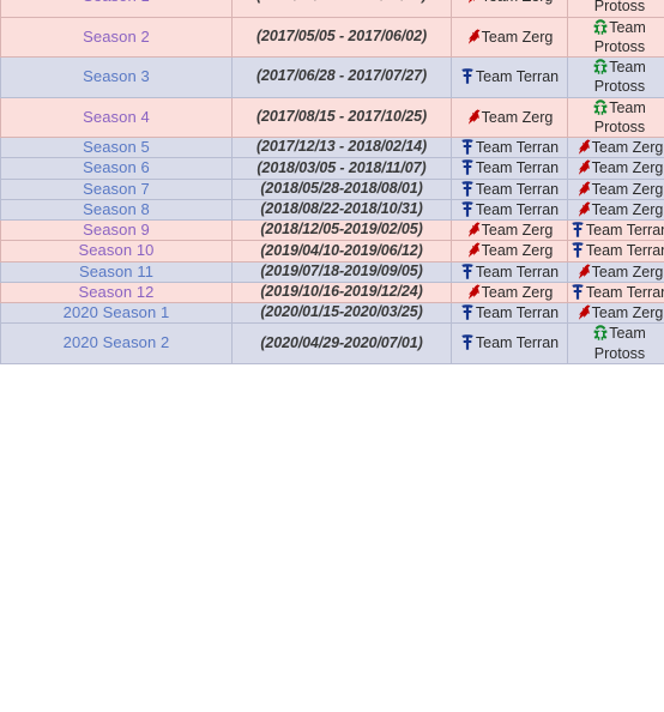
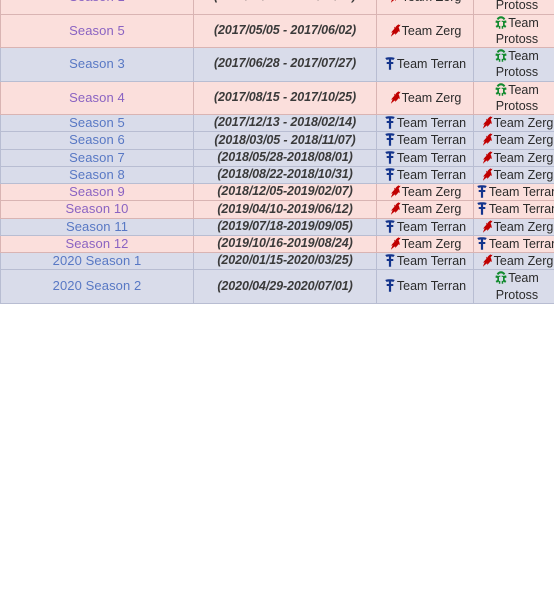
- Season 2	(2017/05/05 - 2017/06/02)	Team Zerg	Team Protoss
+ Season 5	(2017/05/05 - 2017/06/02)	Team Zerg	Team Protoss
  Season 3	(2017/06/28 - 2017/07/27)	Team Terran	Team Protoss
  Season 4	(2017/08/15 - 2017/10/25)	Team Zerg	Team Protoss
  Season 5	(2017/12/13 - 2018/02/14)	Team Terran	Team Zerg
  Season 6	(2018/03/05 - 2018/11/07)	Team Terran	Team Zerg
  Season 7	(2018/05/28-2018/08/01)	Team Terran	Team Zerg
  Season 8	(2018/08/22-2018/10/31)	Team Terran	Team Zerg
- Season 9	(2018/12/05-2019/02/05)	Team Zerg	Team Terra
+ Season 9	(2018/12/05-2019/02/07)	Team Zerg	Team Terra
  Season 10	(2019/04/10-2019/06/12)	Team Zerg	Team Terra
  Season 11	(2019/07/18-2019/09/05)	Team Terran	Team Zerg
- Season 12	(2019/10/16-2019/12/24)	Team Zerg	Team Terra
+ Season 12	(2019/10/16-2019/08/24)	Team Zerg	Team Terra
  2020 Season 1	(2020/01/15-2020/03/25)	Team Terran	Team Zerg
  2020 Season 2	(2020/04/29-2020/07/01)	Team Terran	Team Protoss
